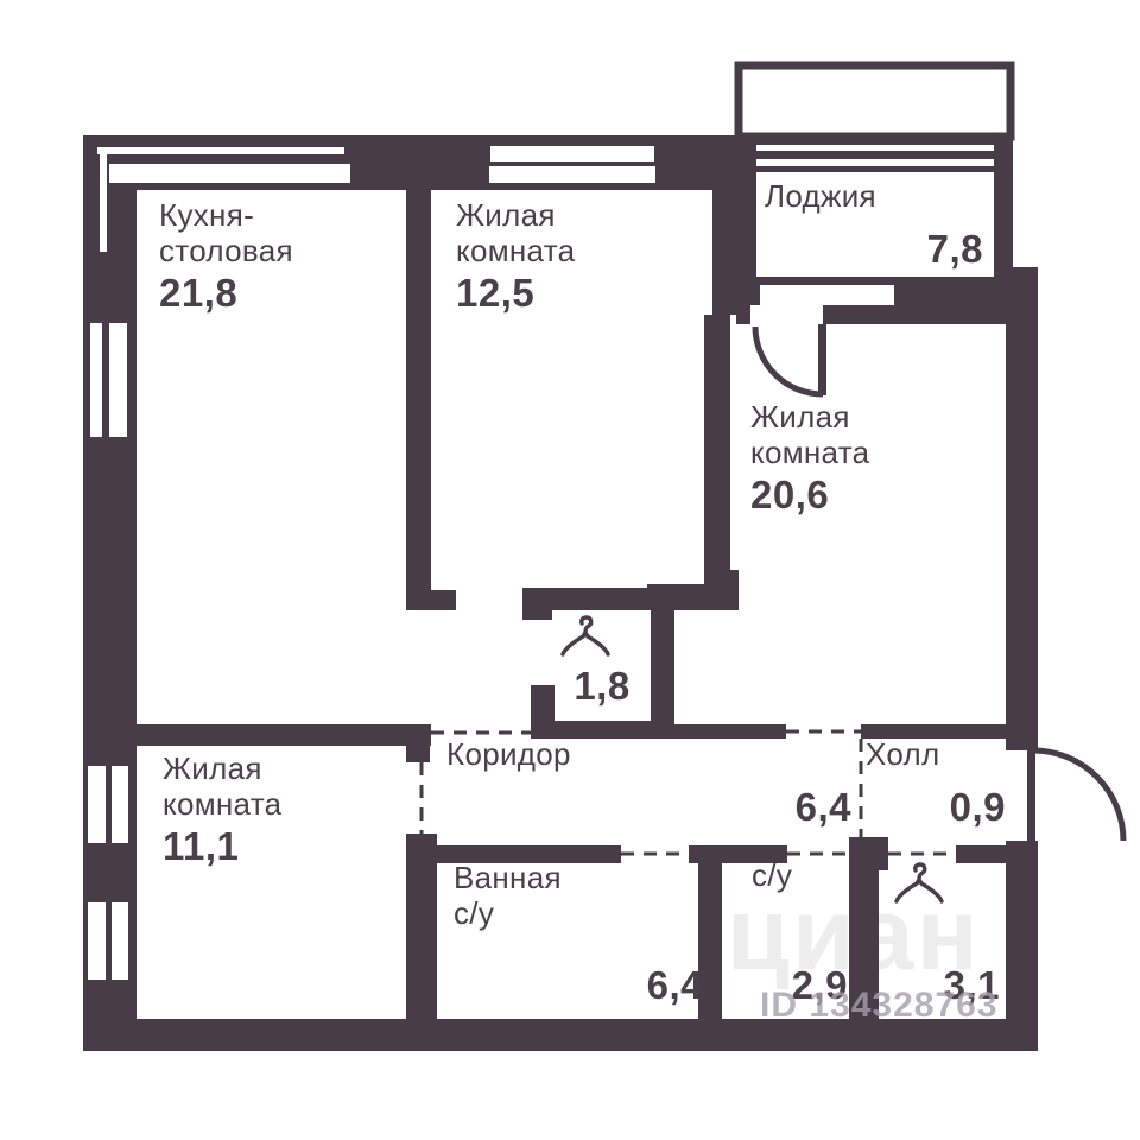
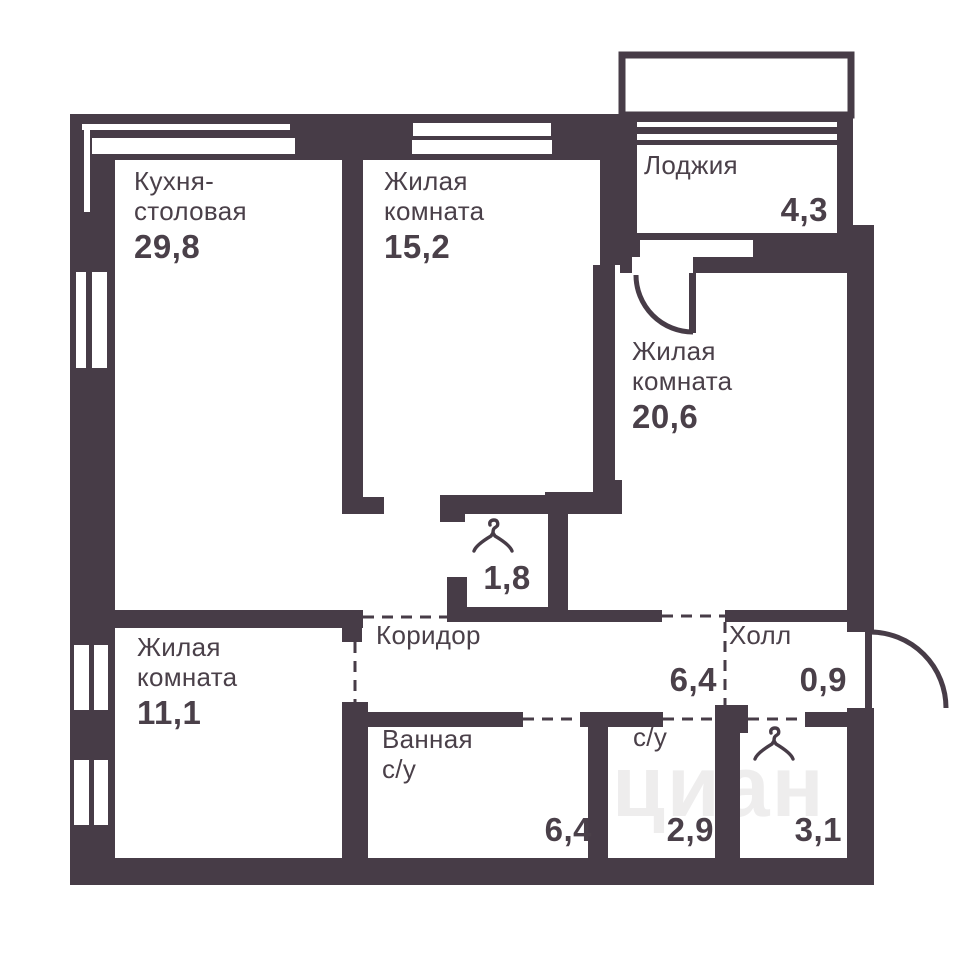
  Кухня-
  столовая
- 21,8
+ 29,8
  Жилая
  комната
- 12,5
+ 15,2
  Лоджия
- 7,8
+ 4,3
  Жилая
  комната
  20,6
  1,8
  Коридор
  6,4
  Холл
  0,9
  Жилая
  комната
  11,1
  Ванная
  с/у
  6,4
  с/у
  2,9
  3,1
  циан
- ID 134328763
